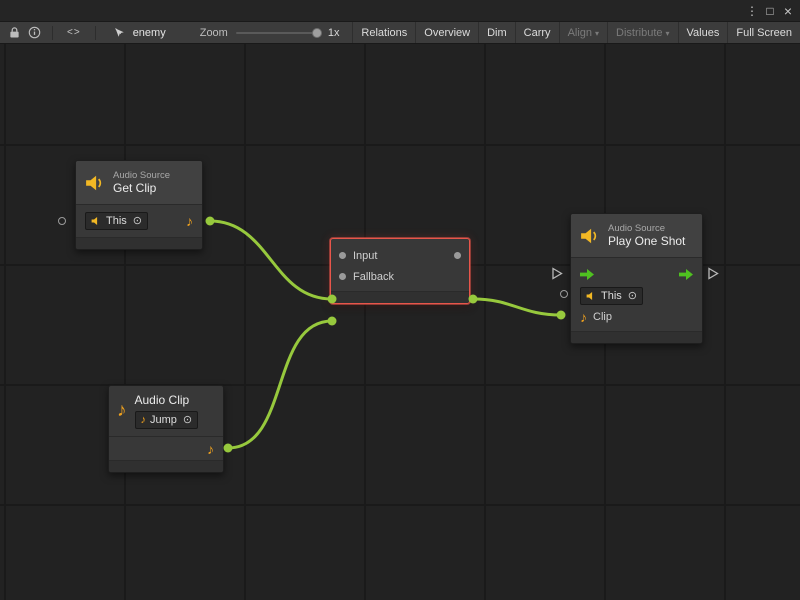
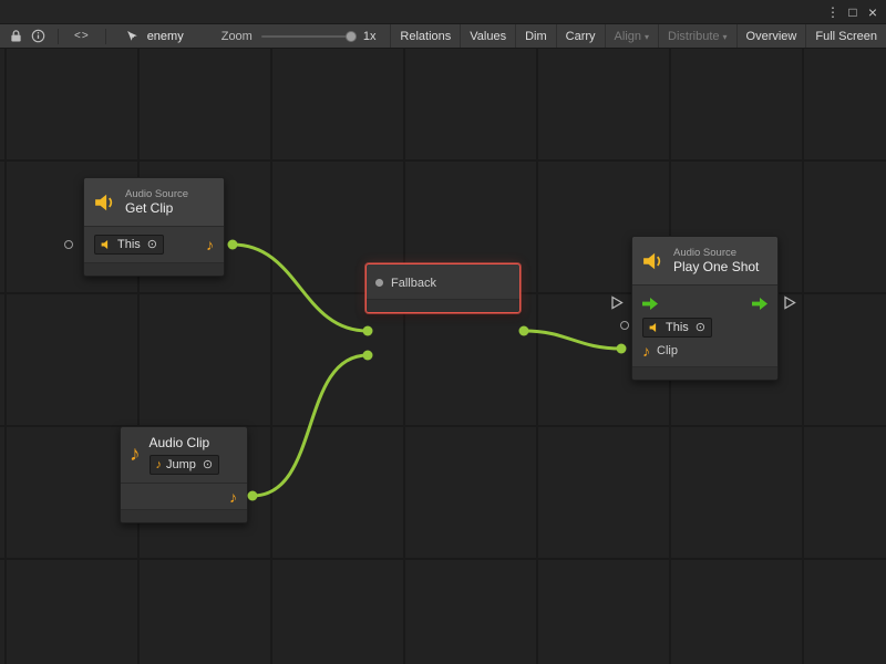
  ⋮
  □
  ×
  <>
  enemy
  Zoom
  1x
  Relations
- Overview
+ Values
  Dim
  Carry
  Align
  ▾
  Distribute
  ▾
- Values
+ Overview
  Full Screen
  Audio Source
  Get Clip
  This
  ⊙
  ♪
  ♪
  Audio Clip
  ♪
  Jump
  ⊙
  ♪
- Input
  Fallback
  Audio Source
  Play One Shot
  This
  ⊙
  ♪
  Clip
